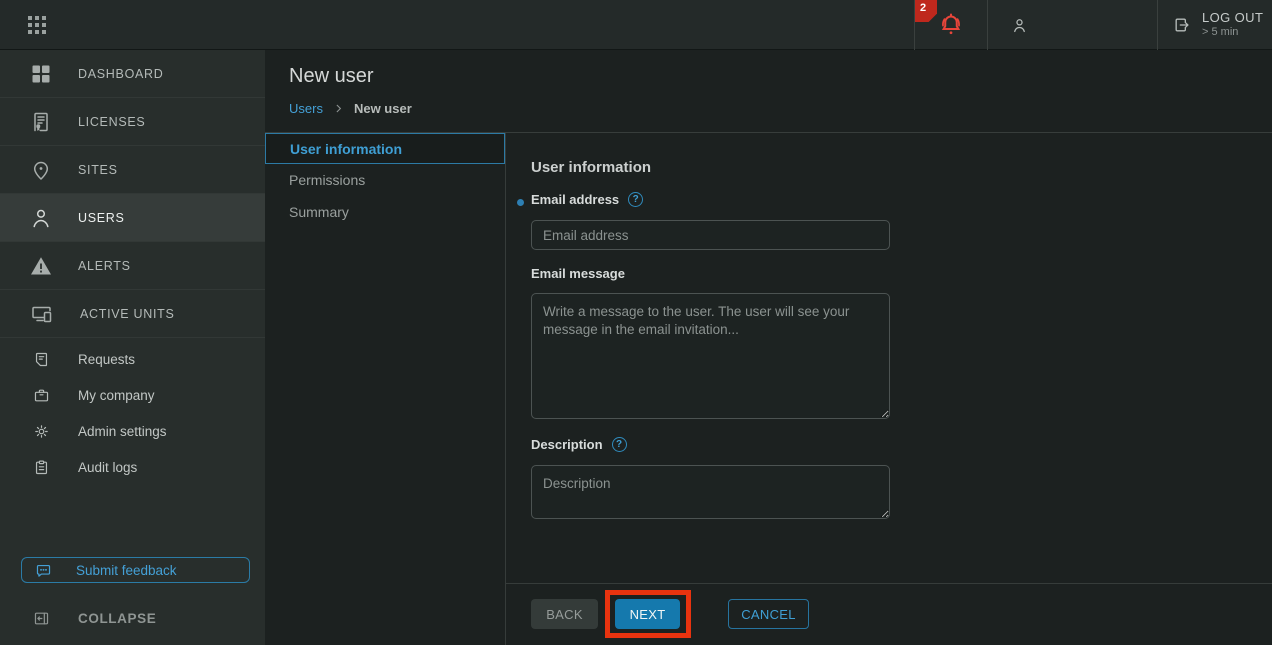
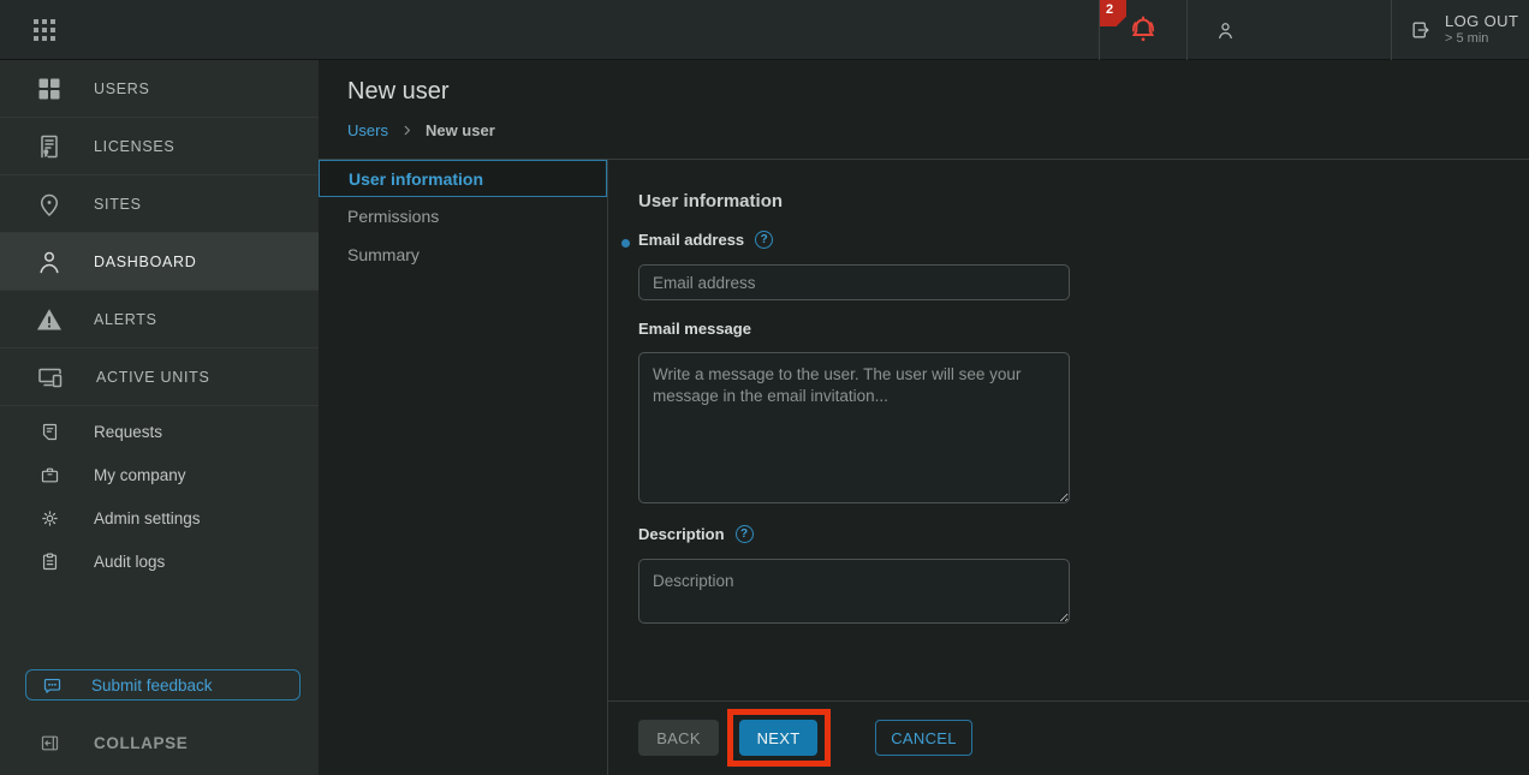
  2
  LOG OUT
  > 5 min
- DASHBOARD
+ USERS
  LICENSES
  SITES
- USERS
+ DASHBOARD
  ALERTS
  ACTIVE UNITS
  Requests
  My company
  Admin settings
  Audit logs
  Submit feedback
  COLLAPSE
  New user
  Users
  New user
  User information
  Permissions
  Summary
  User information
  Email address
  ?
  Email address
  Email message
  Description
  ?
  Description
  BACK
  NEXT
  CANCEL
